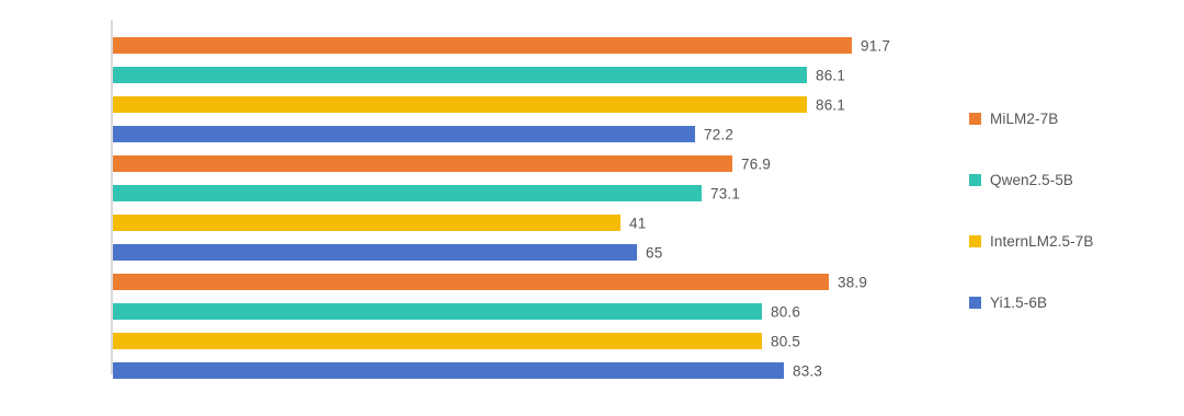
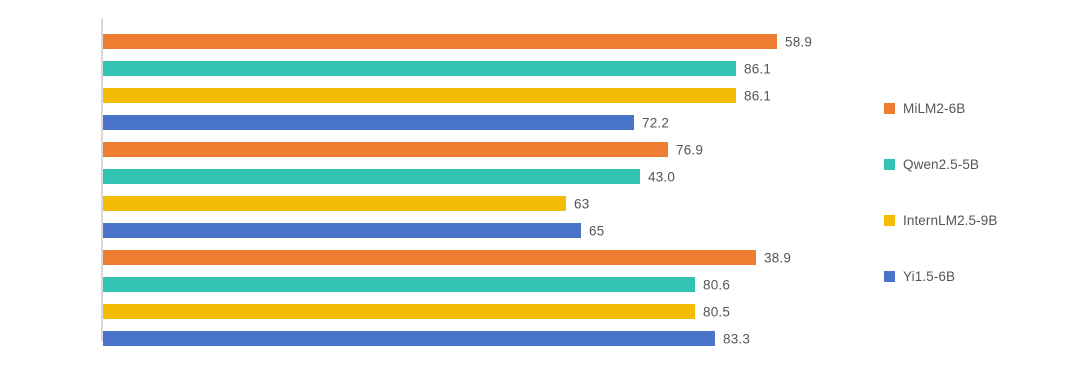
- 91.7
+ 58.9
  86.1
  86.1
  72.2
  76.9
- 73.1
+ 43.0
- 41
+ 63
  65
  38.9
  80.6
  80.5
  83.3
- MiLM2-7B
+ MiLM2-6B
  Qwen2.5-5B
- InternLM2.5-7B
+ InternLM2.5-9B
  Yi1.5-6B
